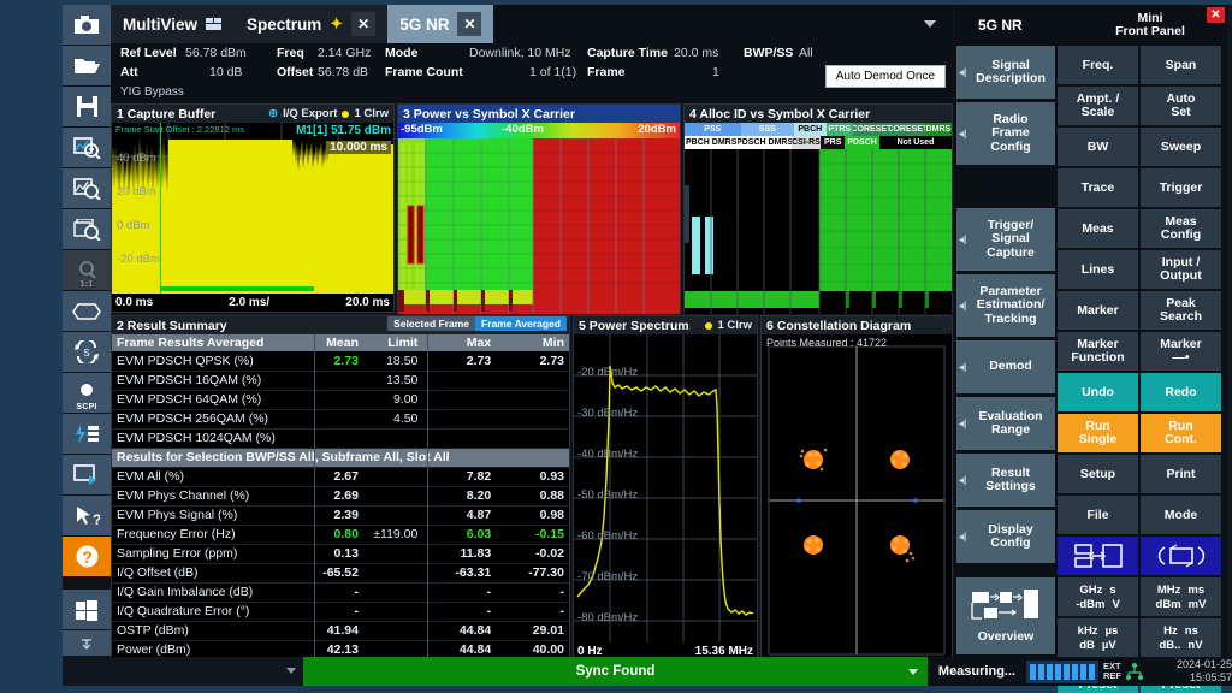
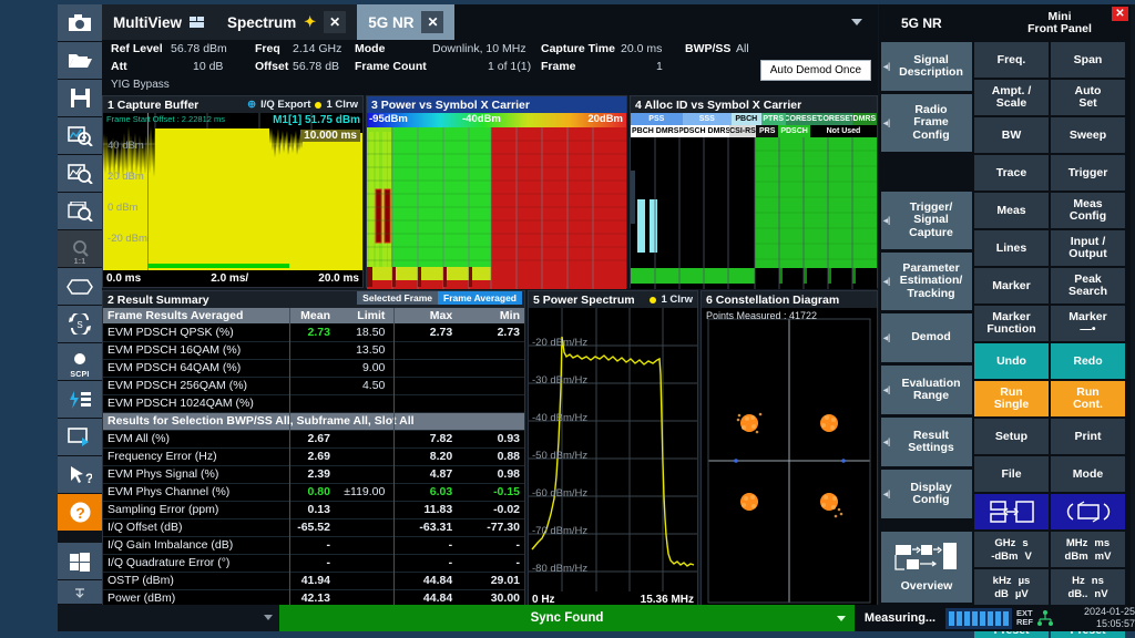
  S
  ?
  ?
  MultiView
  Spectrum
  ✦
  ✕
  5G NR
  ✕
  Ref Level
  56.78 dBm
  Freq
  2.14 GHz
  Mode
  Downlink, 10 MHz
  Capture Time
  20.0 ms
  BWP/SS
  All
  Att
  10 dB
  Offset
  56.78 dB
  Frame Count
  1 of 1(1)
  Frame
  1
  YIG Bypass
  Auto Demod Once
  1 Capture Buffer
  ⊕
  I/Q Export
  1 Clrw
  Frame Start Offset : 2.22812 ms
  M1[1] 51.75 dBm
  10.000 ms
  40 dBm
  20 dBm
  0 dBm
  -20 dBm
  0.0 ms
  2.0 ms/
  20.0 ms
  3 Power vs Symbol X Carrier
  -95dBm
  -40dBm
  20dBm
  4 Alloc ID vs Symbol X Carrier
  2 Result Summary
  Selected Frame
  Frame Averaged
  Frame Results Averaged	Mean	Limit	Max	Min
  EVM PDSCH QPSK (%)	2.73	18.50	2.73	2.73
  EVM PDSCH 16QAM (%)		13.50
  EVM PDSCH 64QAM (%)		9.00
  EVM PDSCH 256QAM (%)		4.50
  EVM PDSCH 1024QAM (%)
  Results for Selection BWP/SS Al, Subframe All, Slo All
  EVM All (%)	2.67		7.82	0.93
- EVM Phys Channel (%)	2.69		8.20	0.88
+ Frequency Error (Hz)	2.69		8.20	0.88
  EVM Phys Signal (%)	2.39		4.87	0.98
- Frequency Error (Hz)	0.80	±119.00	6.03	-0.15
+ EVM Phys Channel (%)	0.80	±119.00	6.03	-0.15
  Sampling Error (ppm)	0.13		11.83	-0.02
  I/Q Offset (dB)	-65.52		-63.31	-77.30
  I/Q Gain Imbalance (dB)	-		-	-
  I/Q Quadrature Error (°)	-		-	-
  OSTP (dBm)	41.94		44.84	29.01
- Power (dBm)	42.13		44.84	40.00
+ Power (dBm)	42.13		44.84	30.00
  5 Power Spectrum
  1 Clrw
  -20 dBm/Hz
  -30 dBm/Hz
  -40 dBm/Hz
  -50 dBm/Hz
  -60 dBm/Hz
  -70 dBm/Hz
  -80 dBm/Hz
  0 Hz
  15.36 MHz
  6 Constellation Diagram
  Points Measured : 41722
  5G NR
  Mini
  Front Panel
  ✕
  ◂|
  Signal
  Description
  ◂|
  Radio
  Frame
  Config
  ◂|
  Trigger/
  Signal
  Capture
  ◂|
  Parameter
  Estimation/
  Tracking
  ◂|
  Demod
  ◂|
  Evaluation
  Range
  ◂|
  Result
  Settings
  ◂|
  Display
  Config
  Overview
  Freq.
  Span
  Ampt. /
  Scale
  Auto
  Set
  BW
  Sweep
  Trace
  Trigger
  Meas
  Meas
  Config
  Lines
  Input /
  Output
  Marker
  Peak
  Search
  Marker
  Function
  Marker
  —•
  Undo
  Redo
  Run
  Single
  Run
  Cont.
  Setup
  Print
  File
  Mode
  GHz
  s
  -dBm
  V
  MHz
  ms
  dBm
  mV
  kHz
  µs
  dB
  µV
  Hz
  ns
  dB..
  nV
  Sync Found
  Measuring...
  EXT
  REF
  2024-01-25
  15:05:57
